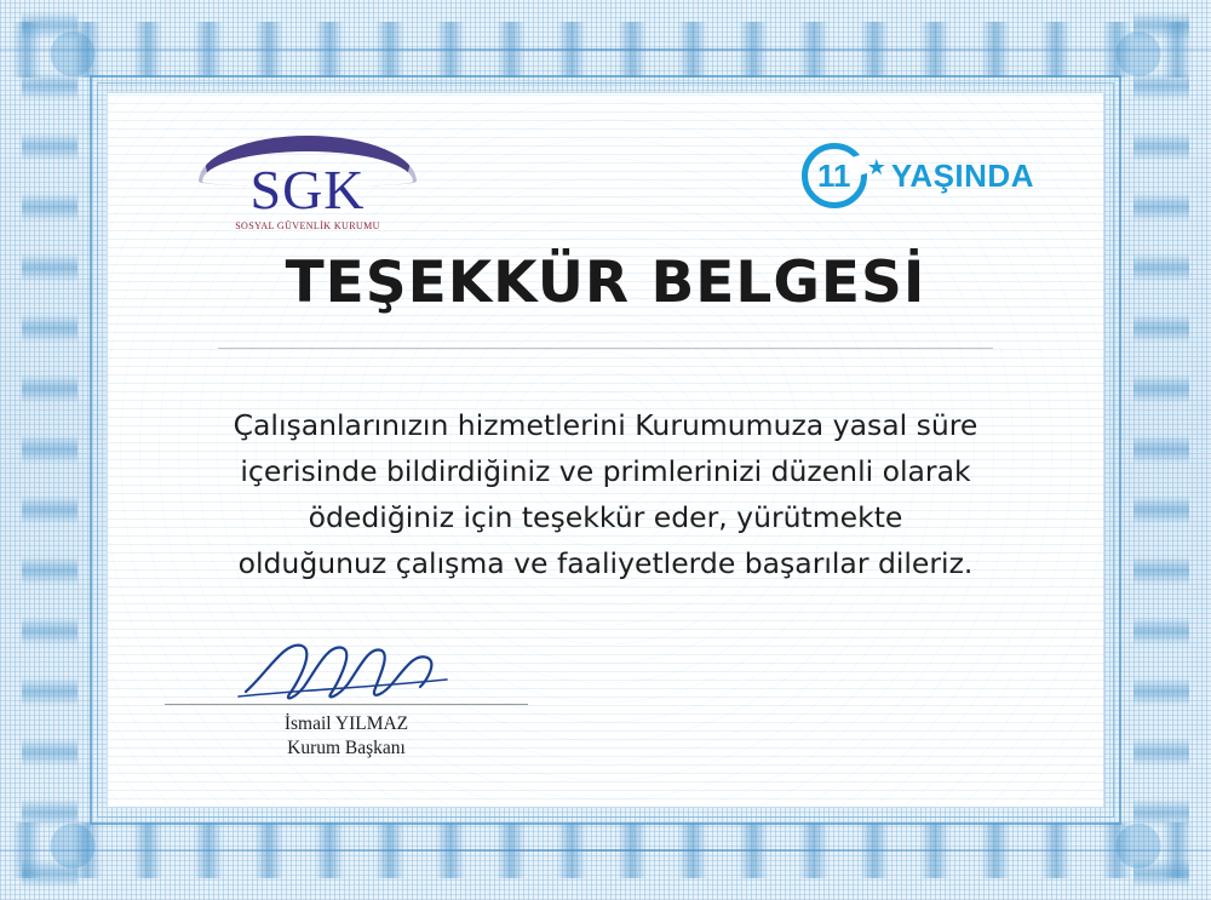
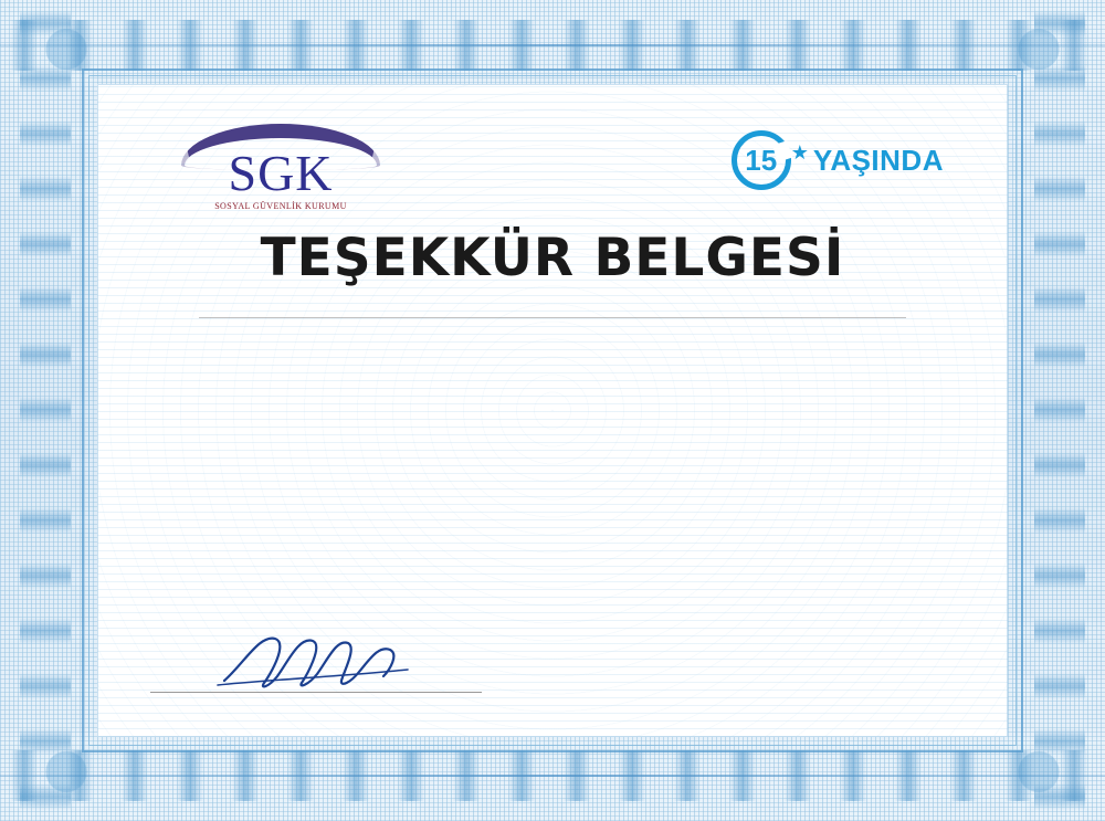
  SGK
  SOSYAL GÜVENLİK KURUMU
- 11
+ 15
  ★
  YAŞINDA
  TEŞEKKÜR BELGESİ
- Çalışanlarınızın hizmetlerini Kurumumuza yasal süre içerisinde bildirdiğiniz ve primlerinizi düzenli olarak ödediğiniz için teşekkür eder, yürütmekte olduğunuz çalışma ve faaliyetlerde başarılar dileriz.
- İsmail YILMAZ
- Kurum Başkanı
